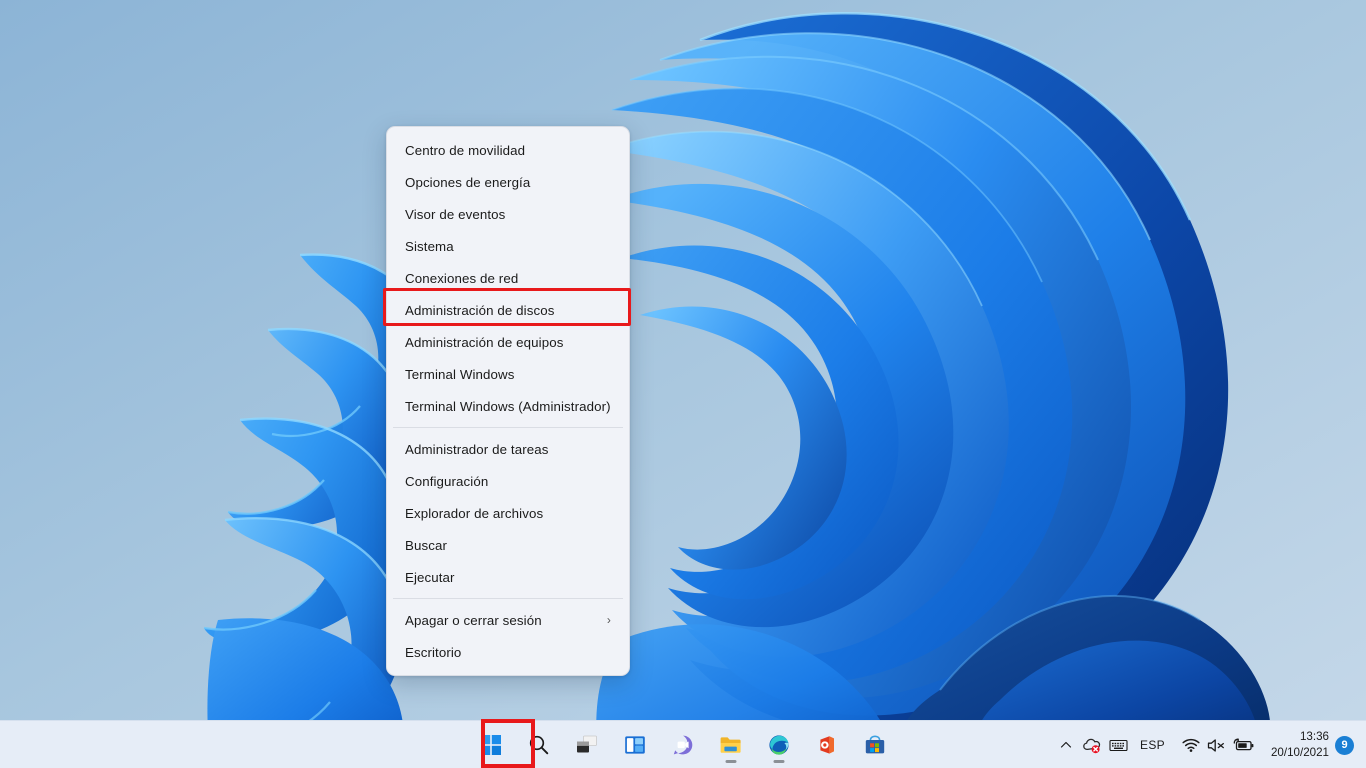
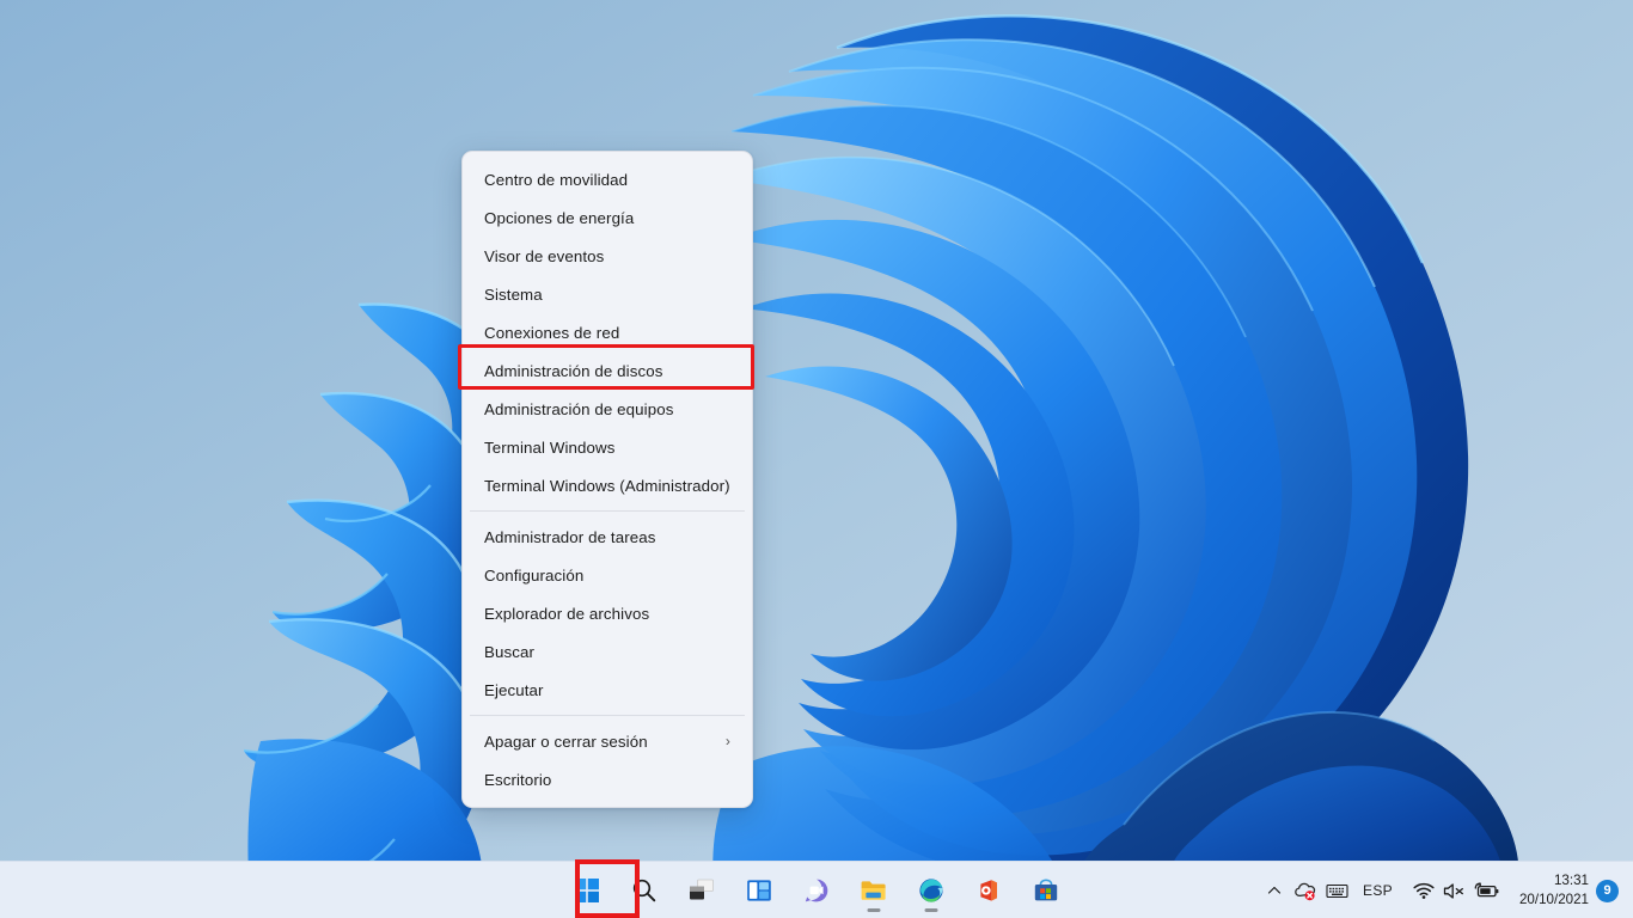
  Centro de movilidad
  Opciones de energía
  Visor de eventos
  Sistema
  Conexiones de red
  Administración de discos
  Administración de equipos
  Terminal Windows
  Terminal Windows (Administrador)
  Administrador de tareas
  Configuración
  Explorador de archivos
  Buscar
  Ejecutar
  Apagar o cerrar sesión
  ›
  Escritorio
  ESP
- 13:36
+ 13:31
  20/10/2021
  9
